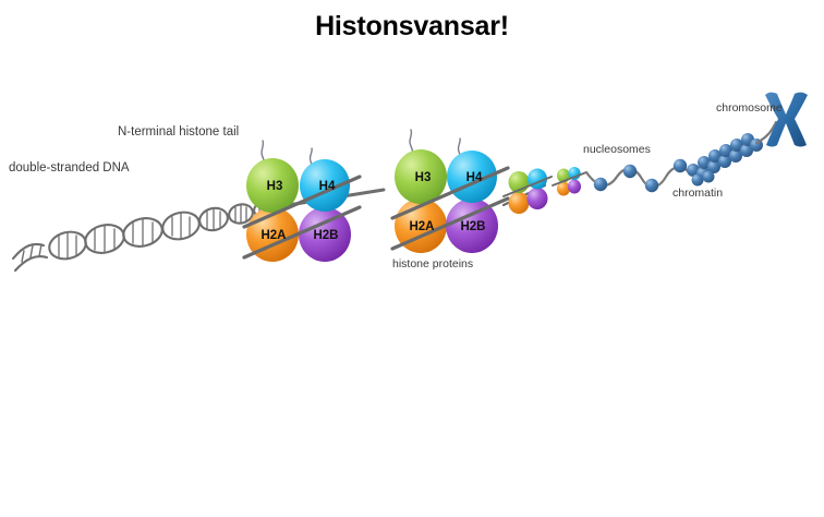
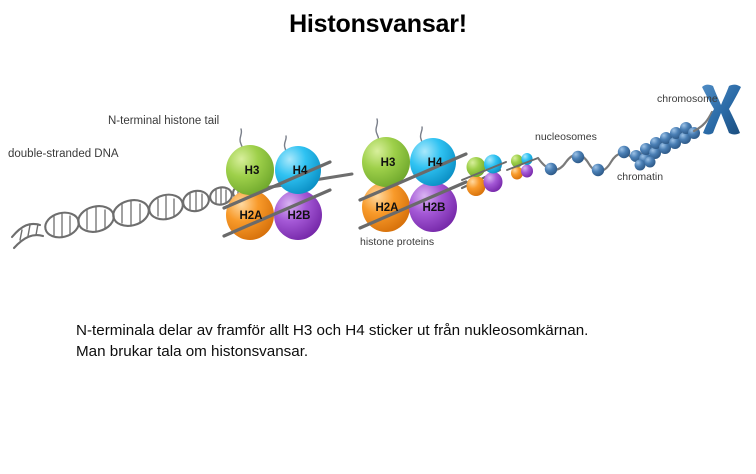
  Histonsvansar!
  H3
  H4
  H2A
  H2B
  H3
  H4
  H2A
  H2B
  double-stranded DNA
  N-terminal histone tail
  histone proteins
  nucleosomes
  chromatin
  chromosome
+ N-terminala delar av framför allt H3 och H4 sticker ut från nukleosomkärnan.
+ Man brukar tala om histonsvansar.
